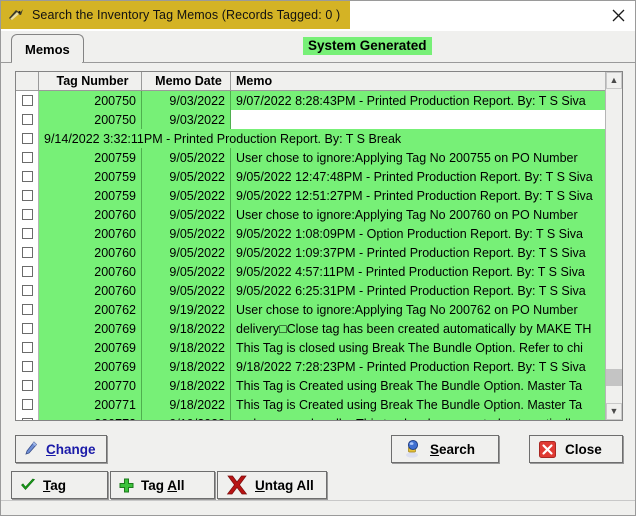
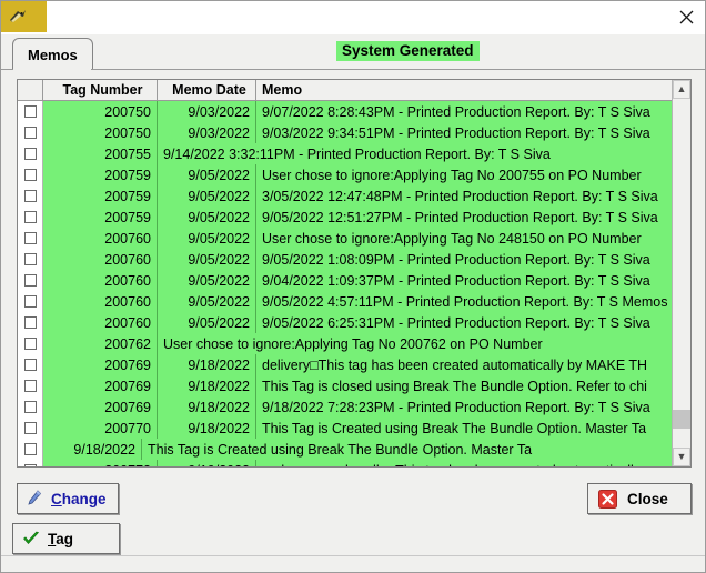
- Search the Inventory Tag Memos (Records Tagged: 0 )
  Memos
  System Generated
  Tag Number
  Memo Date
  Memo
  200750
  9/03/2022
  9/07/2022 8:28:43PM - Printed Production Report. By: T S Siva
  200750
  9/03/2022
+ 9/03/2022 9:34:51PM - Printed Production Report. By: T S Siva
+ 200755
- 9/14/2022 3:32:11PM - Printed Production Report. By: T S Break
+ 9/14/2022 3:32:11PM - Printed Production Report. By: T S Siva
  200759
  9/05/2022
  User chose to ignore:Applying Tag No 200755 on PO Number
  200759
  9/05/2022
- 9/05/2022 12:47:48PM - Printed Production Report. By: T S Siva
+ 3/05/2022 12:47:48PM - Printed Production Report. By: T S Siva
  200759
  9/05/2022
  9/05/2022 12:51:27PM - Printed Production Report. By: T S Siva
  200760
  9/05/2022
- User chose to ignore:Applying Tag No 200760 on PO Number
+ User chose to ignore:Applying Tag No 248150 on PO Number
  200760
  9/05/2022
- 9/05/2022 1:08:09PM - Option Production Report. By: T S Siva
+ 9/05/2022 1:08:09PM - Printed Production Report. By: T S Siva
  200760
  9/05/2022
- 9/05/2022 1:09:37PM - Printed Production Report. By: T S Siva
+ 9/04/2022 1:09:37PM - Printed Production Report. By: T S Siva
  200760
  9/05/2022
- 9/05/2022 4:57:11PM - Printed Production Report. By: T S Siva
+ 9/05/2022 4:57:11PM - Printed Production Report. By: T S Memos
  200760
  9/05/2022
  9/05/2022 6:25:31PM - Printed Production Report. By: T S Siva
  200762
- 9/19/2022
  User chose to ignore:Applying Tag No 200762 on PO Number
  200769
  9/18/2022
- delivery□Close tag has been created automatically by MAKE TH
+ delivery□This tag has been created automatically by MAKE TH
  200769
  9/18/2022
  This Tag is closed using Break The Bundle Option. Refer to chi
  200769
  9/18/2022
  9/18/2022 7:28:23PM - Printed Production Report. By: T S Siva
  200770
  9/18/2022
  This Tag is Created using Break The Bundle Option. Master Ta
- 200771
  9/18/2022
  This Tag is Created using Break The Bundle Option. Master Ta
  ▲
  ▼
  Change
- Search
  Close
  Tag
- Tag All
- Untag All
